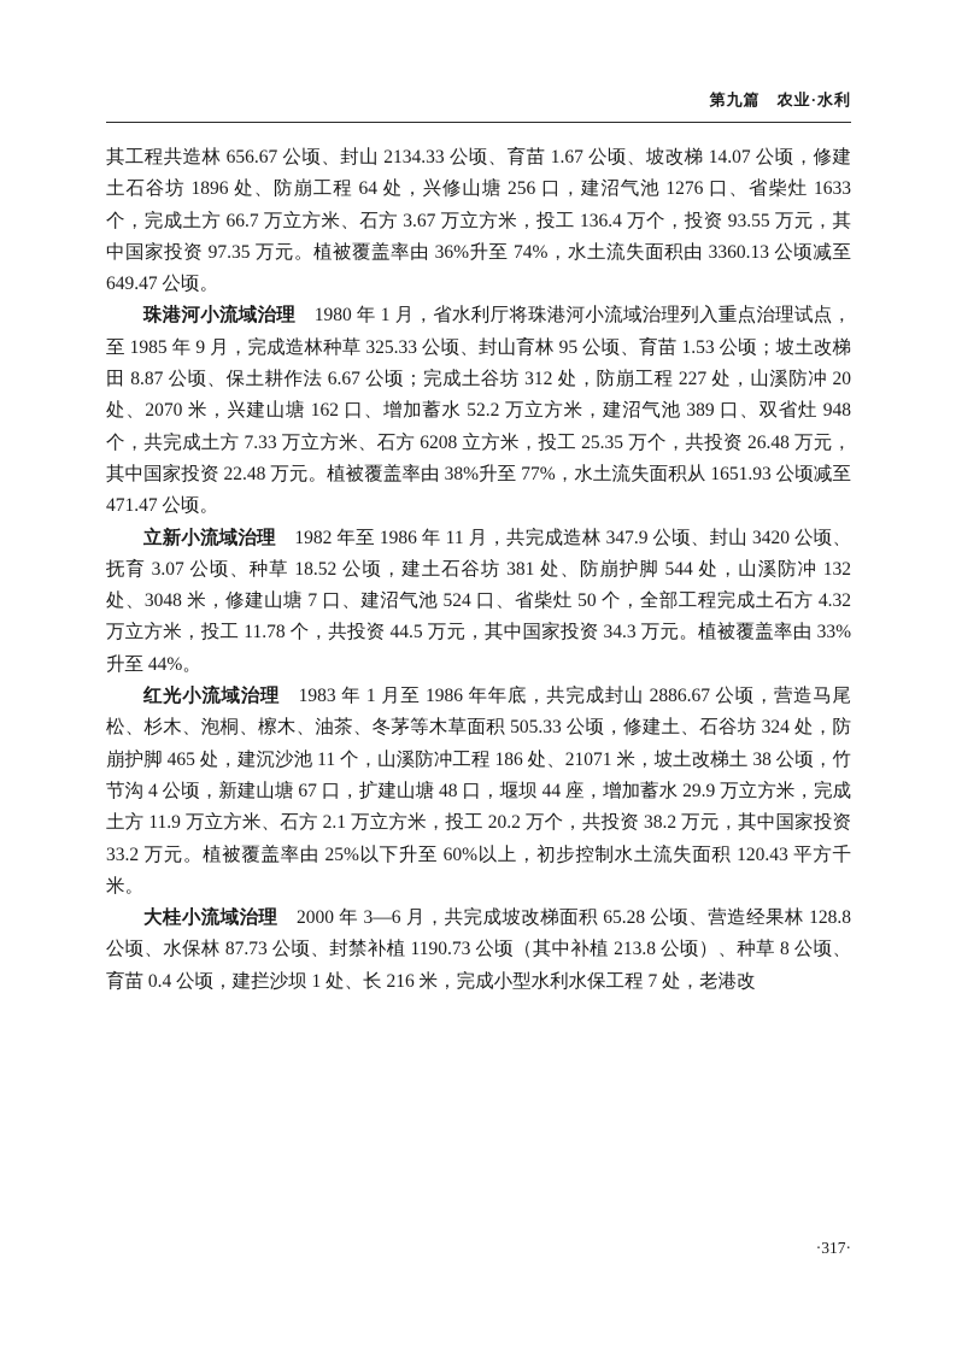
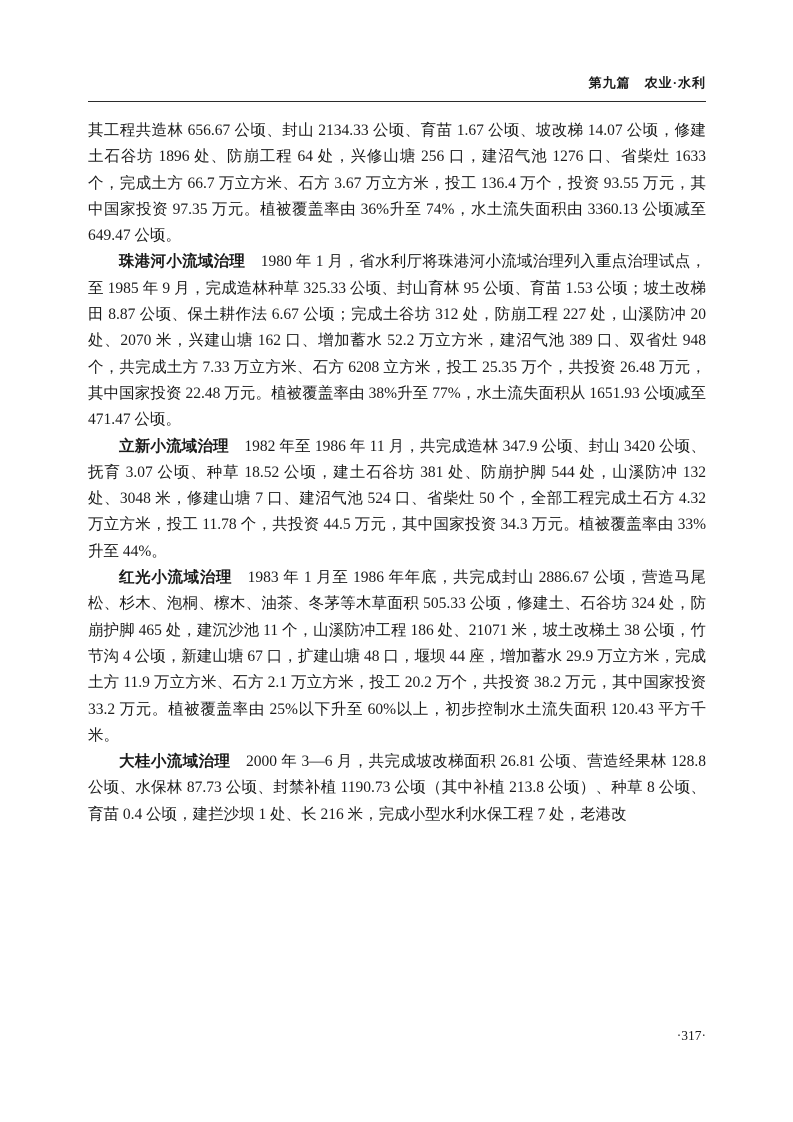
  第九篇 农业·水利
  其工程共造林 656.67 公顷、封山 2134.33 公顷、育苗 1.67 公顷、坡改梯 14.07 公顷，修建土石谷坊 1896 处、防崩工程 64 处，兴修山塘 256 口，建沼气池 1276 口、省柴灶 1633 个，完成土方 66.7 万立方米、石方 3.67 万立方米，投工 136.4 万个，投资 93.55 万元，其中国家投资 97.35 万元。植被覆盖率由 36%升至 74%，水土流失面积由 3360.13 公顷减至 649.47 公顷。
  珠港河小流域治理 1980 年 1 月，省水利厅将珠港河小流域治理列入重点治理试点，至 1985 年 9 月，完成造林种草 325.33 公顷、封山育林 95 公顷、育苗 1.53 公顷；坡土改梯田 8.87 公顷、保土耕作法 6.67 公顷；完成土谷坊 312 处，防崩工程 227 处，山溪防冲 20 处、2070 米，兴建山塘 162 口、增加蓄水 52.2 万立方米，建沼气池 389 口、双省灶 948 个，共完成土方 7.33 万立方米、石方 6208 立方米，投工 25.35 万个，共投资 26.48 万元，其中国家投资 22.48 万元。植被覆盖率由 38%升至 77%，水土流失面积从 1651.93 公顷减至 471.47 公顷。
  立新小流域治理 1982 年至 1986 年 11 月，共完成造林 347.9 公顷、封山 3420 公顷、抚育 3.07 公顷、种草 18.52 公顷，建土石谷坊 381 处、防崩护脚 544 处，山溪防冲 132 处、3048 米，修建山塘 7 口、建沼气池 524 口、省柴灶 50 个，全部工程完成土石方 4.32 万立方米，投工 11.78 个，共投资 44.5 万元，其中国家投资 34.3 万元。植被覆盖率由 33%升至 44%。
  红光小流域治理 1983 年 1 月至 1986 年年底，共完成封山 2886.67 公顷，营造马尾松、杉木、泡桐、檫木、油茶、冬茅等木草面积 505.33 公顷，修建土、石谷坊 324 处，防崩护脚 465 处，建沉沙池 11 个，山溪防冲工程 186 处、21071 米，坡土改梯土 38 公顷，竹节沟 4 公顷，新建山塘 67 口，扩建山塘 48 口，堰坝 44 座，增加蓄水 29.9 万立方米，完成土方 11.9 万立方米、石方 2.1 万立方米，投工 20.2 万个，共投资 38.2 万元，其中国家投资 33.2 万元。植被覆盖率由 25%以下升至 60%以上，初步控制水土流失面积 120.43 平方千米。
- 大桂小流域治理 2000 年 3—6 月，共完成坡改梯面积 65.28 公顷、营造经果林 128.8 公顷、水保林 87.73 公顷、封禁补植 1190.73 公顷（其中补植 213.8 公顷）、种草 8 公顷、育苗 0.4 公顷，建拦沙坝 1 处、长 216 米，完成小型水利水保工程 7 处，老港改
+ 大桂小流域治理 2000 年 3—6 月，共完成坡改梯面积 26.81 公顷、营造经果林 128.8 公顷、水保林 87.73 公顷、封禁补植 1190.73 公顷（其中补植 213.8 公顷）、种草 8 公顷、育苗 0.4 公顷，建拦沙坝 1 处、长 216 米，完成小型水利水保工程 7 处，老港改
  ·317·
